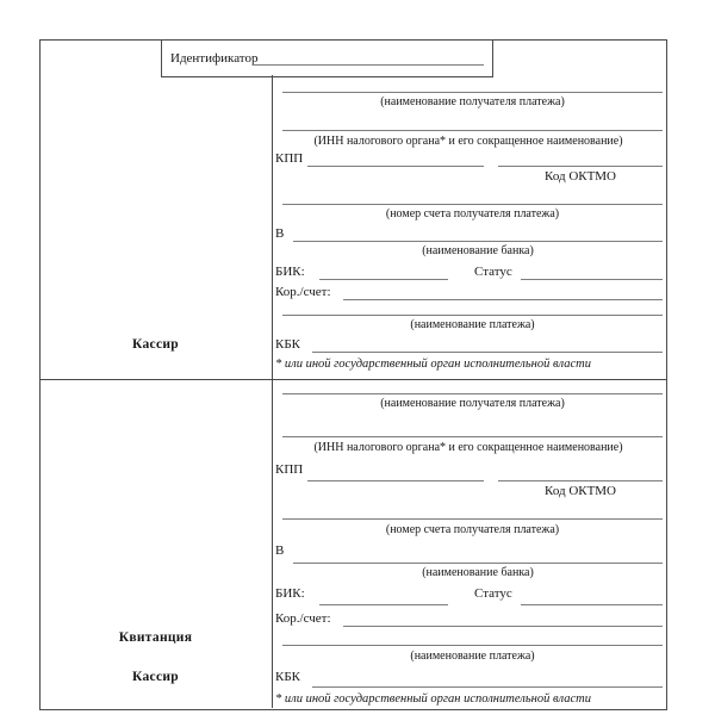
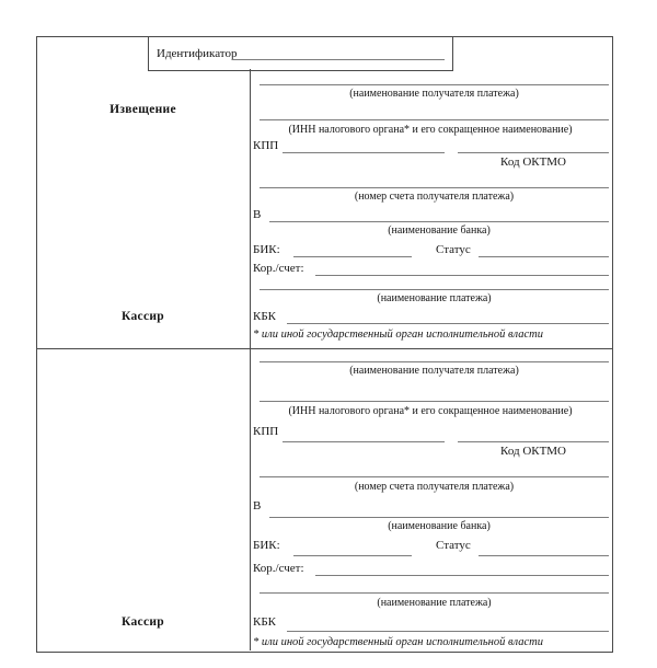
  Идентификатор
+ Извещение
  Кассир
  (наименование получателя платежа)
  (ИНН налогового органа* и его сокращенное наименование)
  КПП
  Код ОКТМО
  (номер счета получателя платежа)
  В
  (наименование банка)
  БИК:
  Статус
  Кор./счет:
  (наименование платежа)
  КБК
  * или иной государственный орган исполнительной власти
- Квитанция
  Кассир
  (наименование получателя платежа)
  (ИНН налогового органа* и его сокращенное наименование)
  КПП
  Код ОКТМО
  (номер счета получателя платежа)
  В
  (наименование банка)
  БИК:
  Статус
  Кор./счет:
  (наименование платежа)
  КБК
  * или иной государственный орган исполнительной власти
